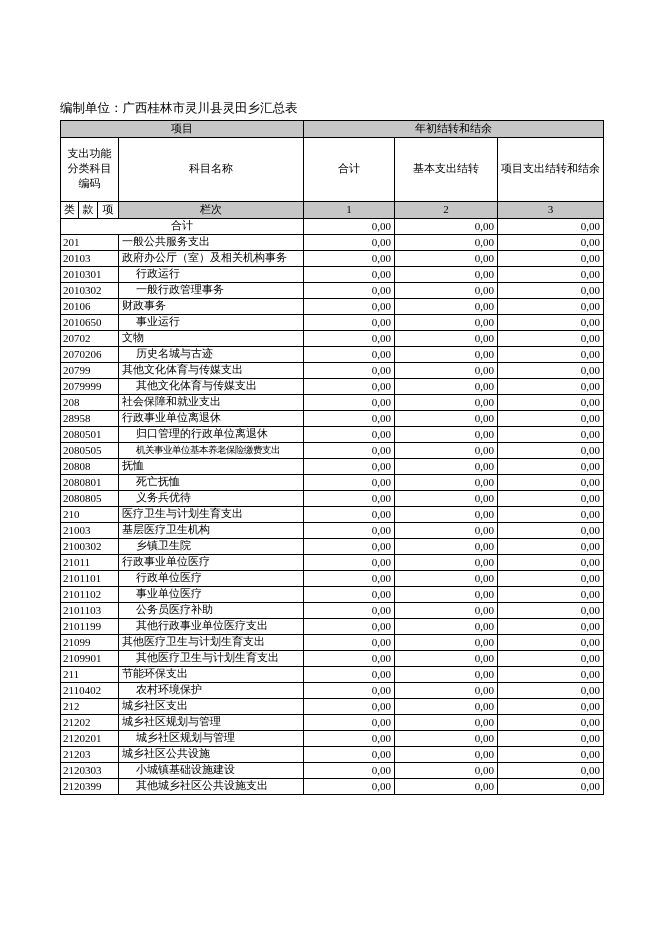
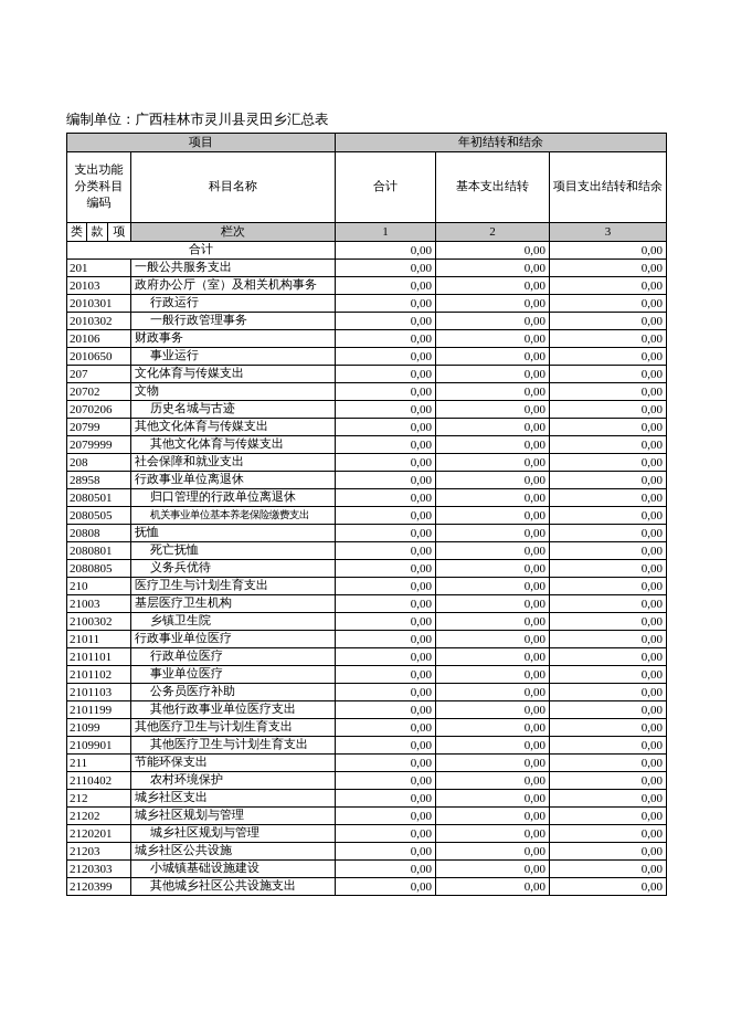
  编制单位：广西桂林市灵川县灵田乡汇总表
  项目	年初结转和结余
  支出功能分类科目编码	科目名称	合计	基本支出结转	项目支出结转和结余
  类	款	项	栏次	1	2	3
  合计	0,00	0,00	0,00
  201	一般公共服务支出	0,00	0,00	0,00
  20103	政府办公厅（室）及相关机构事务	0,00	0,00	0,00
  2010301	行政运行	0,00	0,00	0,00
  2010302	一般行政管理事务	0,00	0,00	0,00
  20106	财政事务	0,00	0,00	0,00
  2010650	事业运行	0,00	0,00	0,00
+ 207	文化体育与传媒支出	0,00	0,00	0,00
  20702	文物	0,00	0,00	0,00
  2070206	历史名城与古迹	0,00	0,00	0,00
  20799	其他文化体育与传媒支出	0,00	0,00	0,00
  2079999	其他文化体育与传媒支出	0,00	0,00	0,00
  208	社会保障和就业支出	0,00	0,00	0,00
  28958	行政事业单位离退休	0,00	0,00	0,00
  2080501	归口管理的行政单位离退休	0,00	0,00	0,00
  2080505	机关事业单位基本养老保险缴费支出	0,00	0,00	0,00
  20808	抚恤	0,00	0,00	0,00
  2080801	死亡抚恤	0,00	0,00	0,00
  2080805	义务兵优待	0,00	0,00	0,00
  210	医疗卫生与计划生育支出	0,00	0,00	0,00
  21003	基层医疗卫生机构	0,00	0,00	0,00
  2100302	乡镇卫生院	0,00	0,00	0,00
  21011	行政事业单位医疗	0,00	0,00	0,00
  2101101	行政单位医疗	0,00	0,00	0,00
  2101102	事业单位医疗	0,00	0,00	0,00
  2101103	公务员医疗补助	0,00	0,00	0,00
  2101199	其他行政事业单位医疗支出	0,00	0,00	0,00
  21099	其他医疗卫生与计划生育支出	0,00	0,00	0,00
  2109901	其他医疗卫生与计划生育支出	0,00	0,00	0,00
  211	节能环保支出	0,00	0,00	0,00
  2110402	农村环境保护	0,00	0,00	0,00
  212	城乡社区支出	0,00	0,00	0,00
  21202	城乡社区规划与管理	0,00	0,00	0,00
  2120201	城乡社区规划与管理	0,00	0,00	0,00
  21203	城乡社区公共设施	0,00	0,00	0,00
  2120303	小城镇基础设施建设	0,00	0,00	0,00
  2120399	其他城乡社区公共设施支出	0,00	0,00	0,00
